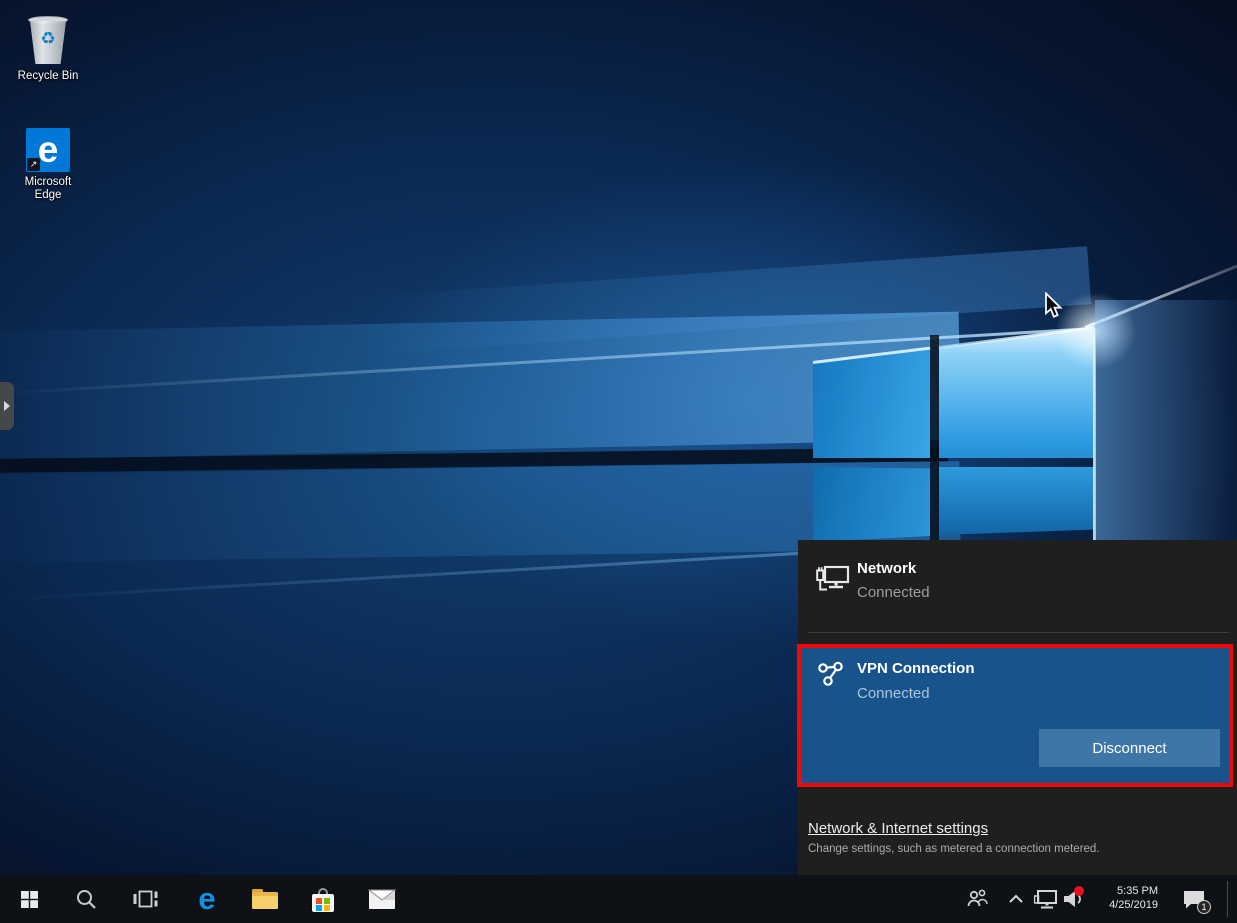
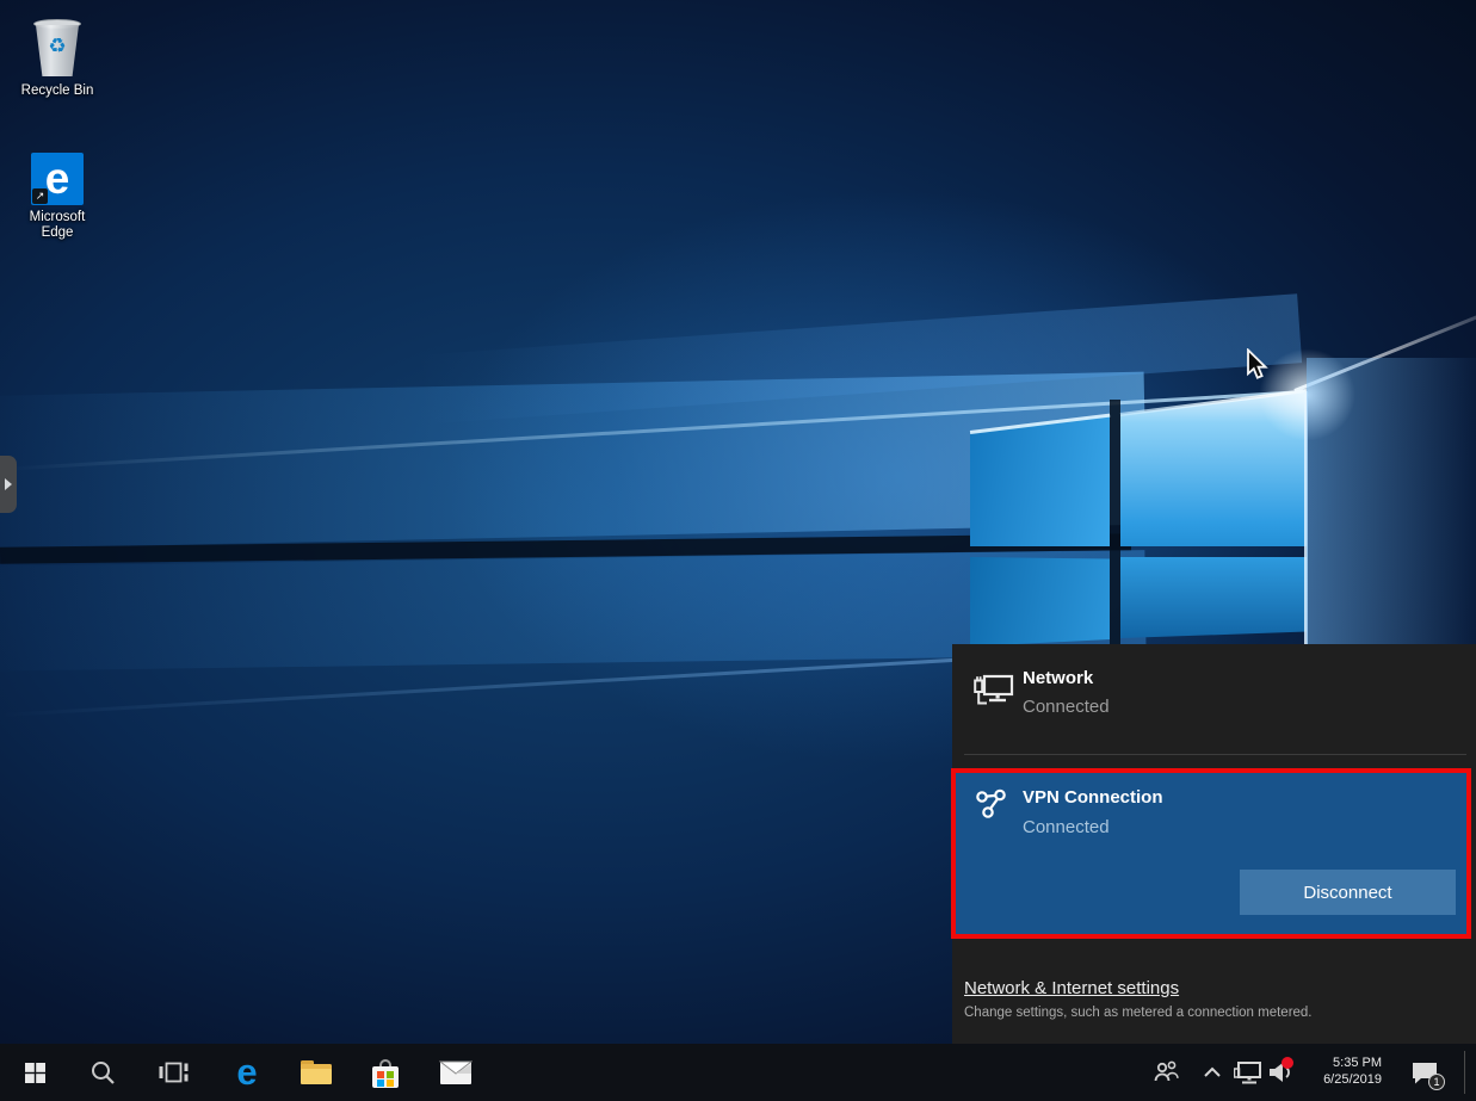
  ♻
  Recycle Bin
  e
  ↗
  Microsoft Edge
  Network
  Connected
  Network & Internet settings
  Change settings, such as metered a connection metered.
  VPN Connection
  Connected
  Disconnect
  e
  5:35 PM
- 4/25/2019
+ 6/25/2019
  1
